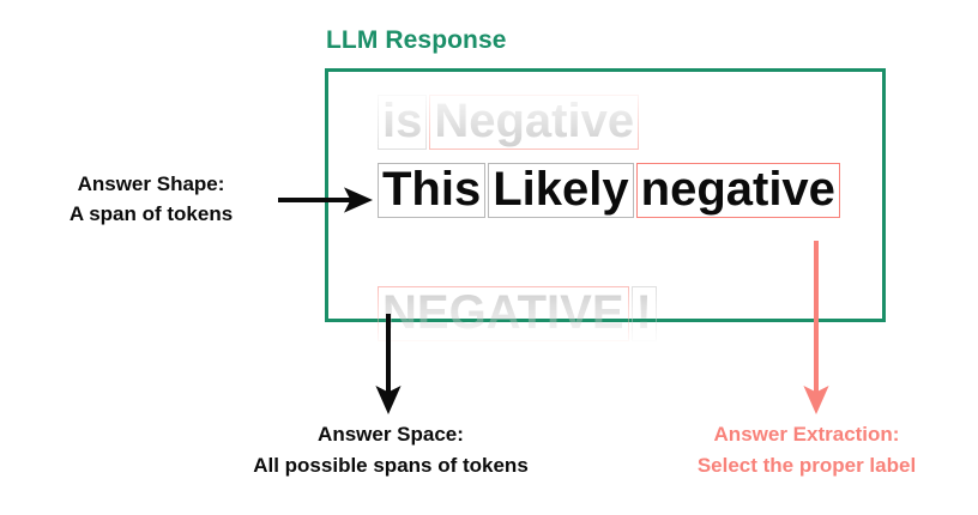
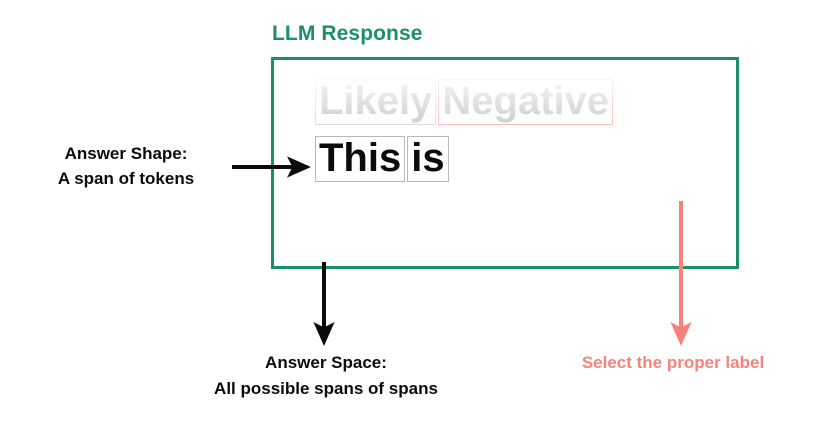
  LLM Response
- is
+ Likely
  Negative
  This
- Likely
+ is
- negative
- NEGATIVE
- !
  Answer Shape:
  A span of tokens
  Answer Space:
- All possible spans of tokens
+ All possible spans of spans
- Answer Extraction:
  Select the proper label
